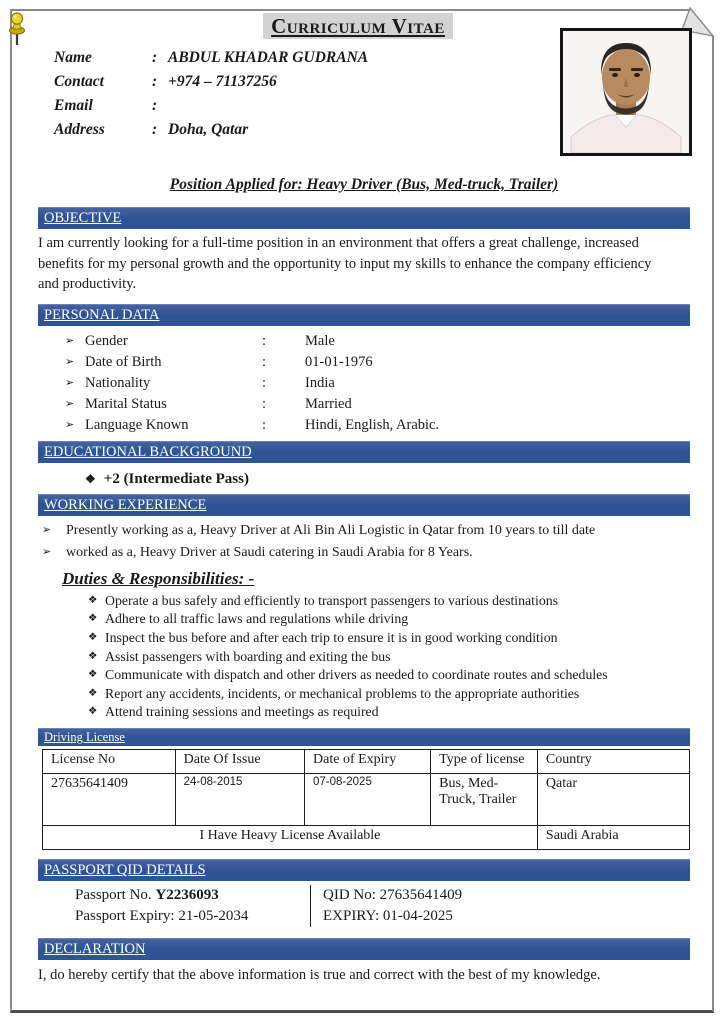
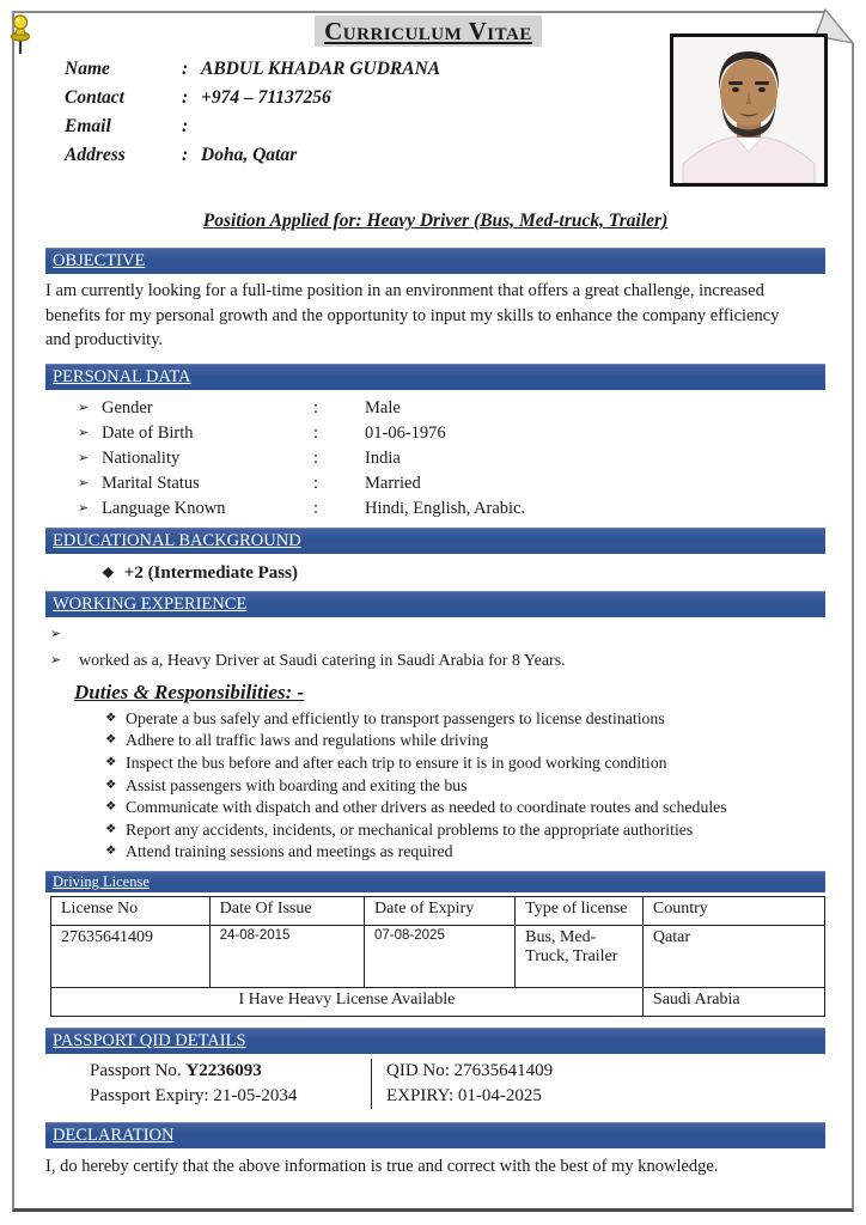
  Curriculum Vitae
  Name
  :
  ABDUL KHADAR GUDRANA
  Contact
  :
  +974 – 71137256
  Email
  :
  Address
  :
  Doha, Qatar
  Position Applied for: Heavy Driver (Bus, Med-truck, Trailer)
  OBJECTIVE
  I am currently looking for a full-time position in an environment that offers a great challenge, increased benefits for my personal growth and the opportunity to input my skills to enhance the company efficiency and productivity.
  PERSONAL DATA
  ➢
  Gender
  :
  Male
  ➢
  Date of Birth
  :
- 01-01-1976
+ 01-06-1976
  ➢
  Nationality
  :
  India
  ➢
  Marital Status
  :
  Married
  ➢
  Language Known
  :
  Hindi, English, Arabic.
  EDUCATIONAL BACKGROUND
  ❖ +2 (Intermediate Pass)
  WORKING EXPERIENCE
  ➢
- Presently working as a, Heavy Driver at Ali Bin Ali Logistic in Qatar from 10 years to till date
  ➢
  worked as a, Heavy Driver at Saudi catering in Saudi Arabia for 8 Years.
  Duties & Responsibilities: -
  ❖
- Operate a bus safely and efficiently to transport passengers to various destinations
+ Operate a bus safely and efficiently to transport passengers to license destinations
  ❖
  Adhere to all traffic laws and regulations while driving
  ❖
  Inspect the bus before and after each trip to ensure it is in good working condition
  ❖
  Assist passengers with boarding and exiting the bus
  ❖
  Communicate with dispatch and other drivers as needed to coordinate routes and schedules
  ❖
  Report any accidents, incidents, or mechanical problems to the appropriate authorities
  ❖
  Attend training sessions and meetings as required
  Driving License
  License No	Date Of Issue	Date of Expiry	Type of license	Country
  27635641409	24-08-2015	07-08-2025	Bus, Med-Truck, Trailer	Qatar
  I Have Heavy License Available	Saudi Arabia
  PASSPORT QID DETAILS
  Passport No. Y2236093
  Passport Expiry: 21-05-2034
  QID No: 27635641409
  EXPIRY: 01-04-2025
  DECLARATION
  I, do hereby certify that the above information is true and correct with the best of my knowledge.
